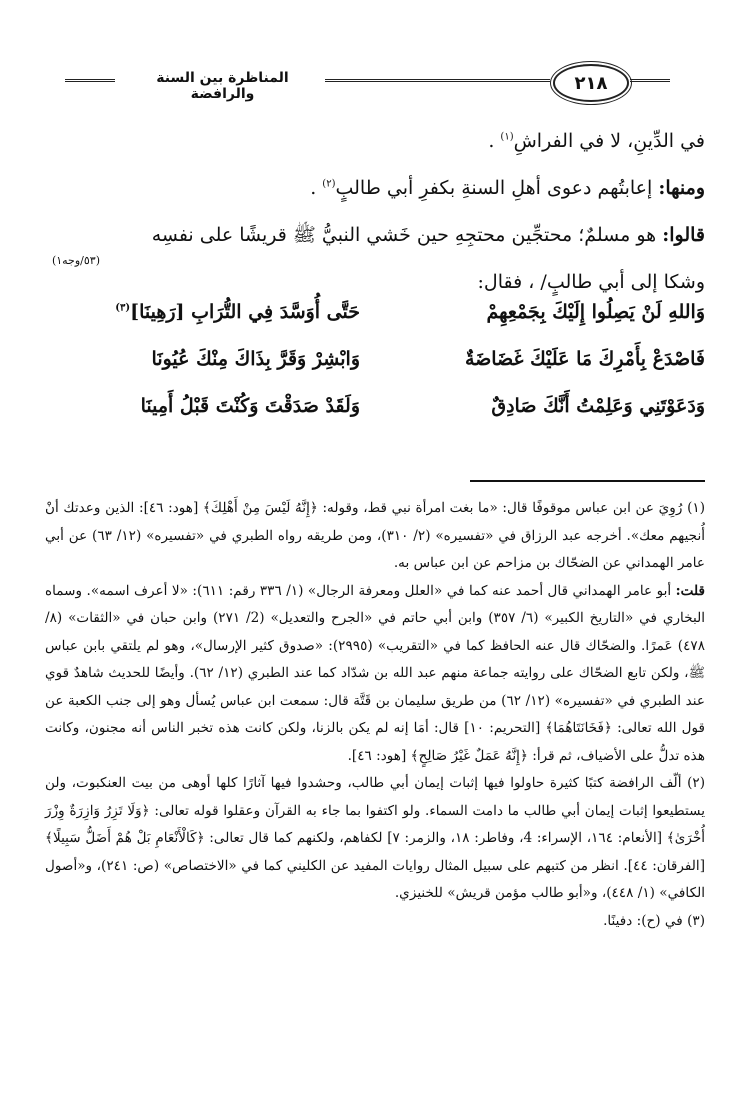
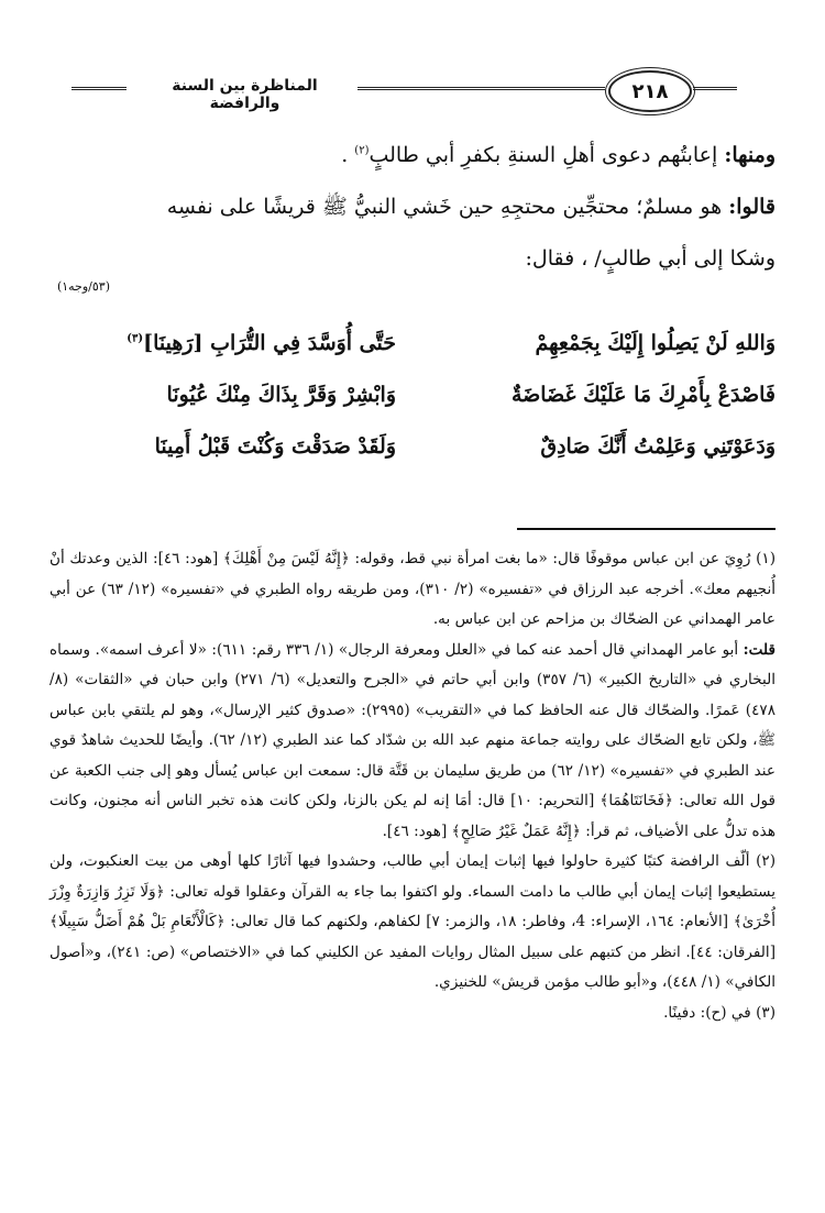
  المناظرة بين السنة والرافضة
  ٢١٨
- في الدِّينِ، لا في الفراشِ(١) .
  ومنها: إعابتُهم دعوى أهلِ السنةِ بكفرِ أبي طالبٍ(٢) .
  قالوا: هو مسلمٌ؛ محتجِّين محتجِهِ حين خَشي النبيُّ ﷺ قريشًا على نفسِه
  وشكا إلى أبي طالبٍ/ ، فقال:
  (٥٣/وجه١)
  وَاللهِ لَنْ يَصِلُوا إِلَيْكَ بِجَمْعِهِمْ
  حَتَّى أُوَسَّدَ فِي التُّرَابِ [رَهِينَا](٣)
  فَاصْدَعْ بِأَمْرِكَ مَا عَلَيْكَ غَضَاضَةٌ
  وَابْشِرْ وَقَرَّ بِذَاكَ مِنْكَ عُيُونَا
  وَدَعَوْتَنِي وَعَلِمْتُ أَنَّكَ صَادِقٌ
  وَلَقَدْ صَدَقْتَ وَكُنْتَ قَبْلُ أَمِينَا
  (١) رُوِيَ عن ابن عباس موقوفًا قال: «ما بغت امرأة نبي قط، وقوله: ﴿إِنَّهُ لَيْسَ مِنْ أَهْلِكَ﴾ [هود: ٤٦]: الذين وعدتك أنْ أُنجيهم معك». أخرجه عبد الرزاق في «تفسيره» (٢/ ٣١٠)، ومن طريقه رواه الطبري في «تفسيره» (١٢/ ٦٣) عن أبي عامر الهمداني عن الضحّاك بن مزاحم عن ابن عباس به.
- قلت: أبو عامر الهمداني قال أحمد عنه كما في «العلل ومعرفة الرجال» (١/ ٣٣٦ رقم: ٦١١): «لا أعرف اسمه». وسماه البخاري في «التاريخ الكبير» (٦/ ٣٥٧) وابن أبي حاتم في «الجرح والتعديل» (2/ ٢٧١) وابن حبان في «الثقات» (٨/ ٤٧٨) عَمرًا. والضحّاك قال عنه الحافظ كما في «التقريب» (٢٩٩٥): «صدوق كثير الإرسال»، وهو لم يلتقي بابن عباس ﷺ، ولكن تابع الضحّاك على روايته جماعة منهم عبد الله بن شدّاد كما عند الطبري (١٢/ ٦٢). وأيضًا للحديث شاهدٌ قوي عند الطبري في «تفسيره» (١٢/ ٦٢) من طريق سليمان بن قَتَّة قال: سمعت ابن عباس يُسأل وهو إلى جنب الكعبة عن قول الله تعالى: ﴿فَخَانَتَاهُمَا﴾ [التحريم: ١٠] قال: أمَا إنه لم يكن بالزنا، ولكن كانت هذه تخبر الناس أنه مجنون، وكانت هذه تدلُّ على الأضياف، ثم قرأ: ﴿إِنَّهُ عَمَلٌ غَيْرُ صَالِحٍ﴾ [هود: ٤٦].
+ قلت: أبو عامر الهمداني قال أحمد عنه كما في «العلل ومعرفة الرجال» (١/ ٣٣٦ رقم: ٦١١): «لا أعرف اسمه». وسماه البخاري في «التاريخ الكبير» (٦/ ٣٥٧) وابن أبي حاتم في «الجرح والتعديل» (٦/ ٢٧١) وابن حبان في «الثقات» (٨/ ٤٧٨) عَمرًا. والضحّاك قال عنه الحافظ كما في «التقريب» (٢٩٩٥): «صدوق كثير الإرسال»، وهو لم يلتقي بابن عباس ﷺ، ولكن تابع الضحّاك على روايته جماعة منهم عبد الله بن شدّاد كما عند الطبري (١٢/ ٦٢). وأيضًا للحديث شاهدٌ قوي عند الطبري في «تفسيره» (١٢/ ٦٢) من طريق سليمان بن قَتَّة قال: سمعت ابن عباس يُسأل وهو إلى جنب الكعبة عن قول الله تعالى: ﴿فَخَانَتَاهُمَا﴾ [التحريم: ١٠] قال: أمَا إنه لم يكن بالزنا، ولكن كانت هذه تخبر الناس أنه مجنون، وكانت هذه تدلُّ على الأضياف، ثم قرأ: ﴿إِنَّهُ عَمَلٌ غَيْرُ صَالِحٍ﴾ [هود: ٤٦].
  (٢) ألّف الرافضة كتبًا كثيرة حاولوا فيها إثبات إيمان أبي طالب، وحشدوا فيها آثارًا كلها أوهى من بيت العنكبوت، ولن يستطيعوا إثبات إيمان أبي طالب ما دامت السماء. ولو اكتفوا بما جاء به القرآن وعقلوا قوله تعالى: ﴿وَلَا تَزِرُ وَازِرَةٌ وِزْرَ أُخْرَىٰ﴾ [الأنعام: ١٦٤، الإسراء: 4، وفاطر: ١٨، والزمر: ٧] لكفاهم، ولكنهم كما قال تعالى: ﴿كَالْأَنْعَامِ بَلْ هُمْ أَضَلُّ سَبِيلًا﴾ [الفرقان: ٤٤]. انظر من كتبهم على سبيل المثال روايات المفيد عن الكليني كما في «الاختصاص» (ص: ٢٤١)، و«أصول الكافي» (١/ ٤٤٨)، و«أبو طالب مؤمن قريش» للخنيزي.
  (٣) في (ح): دفينًا.
